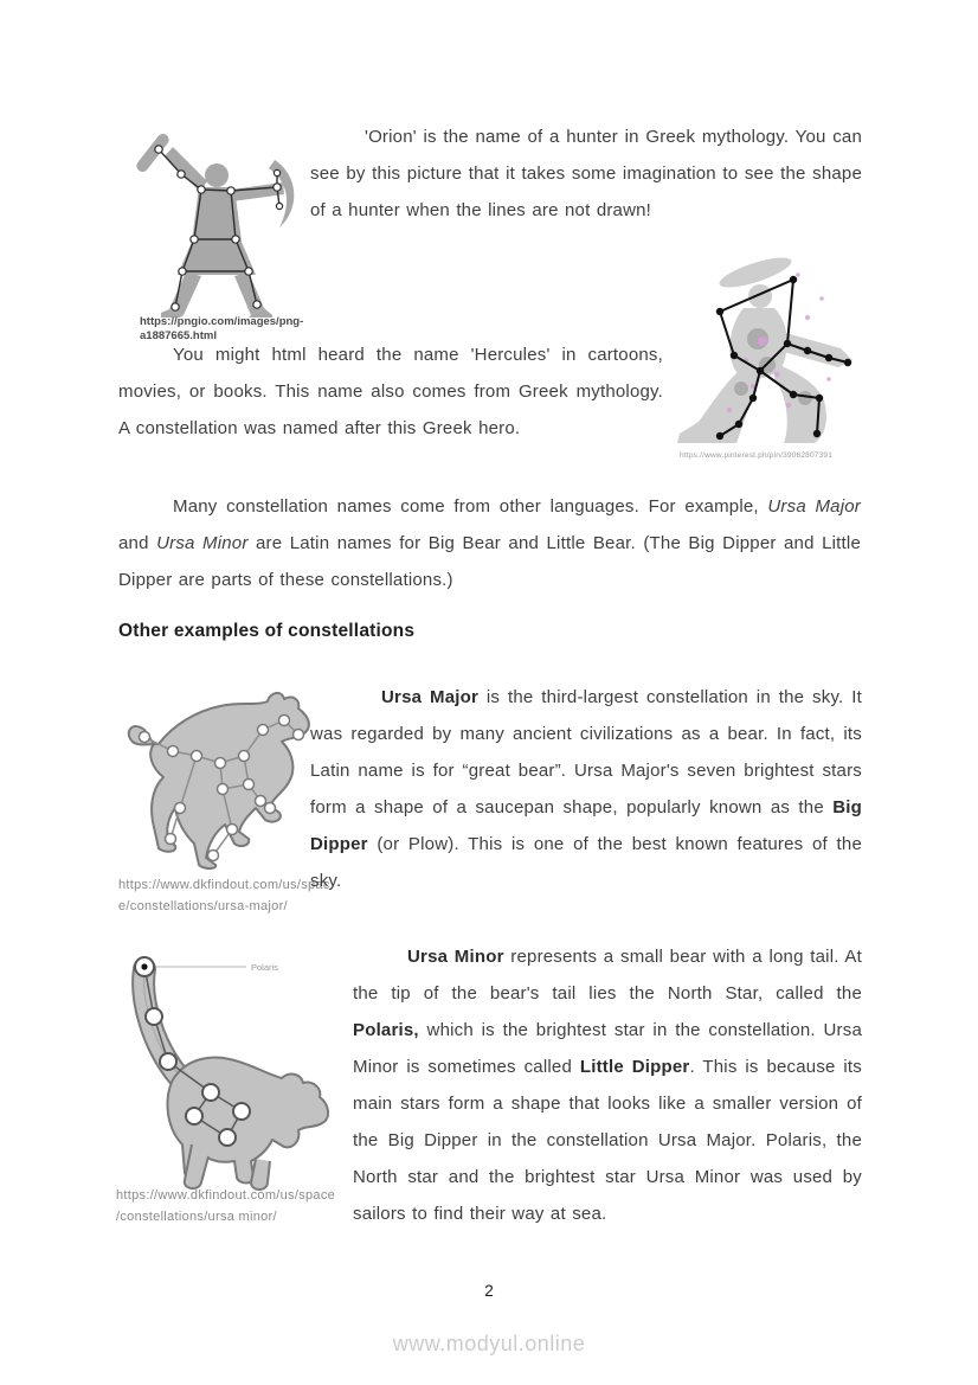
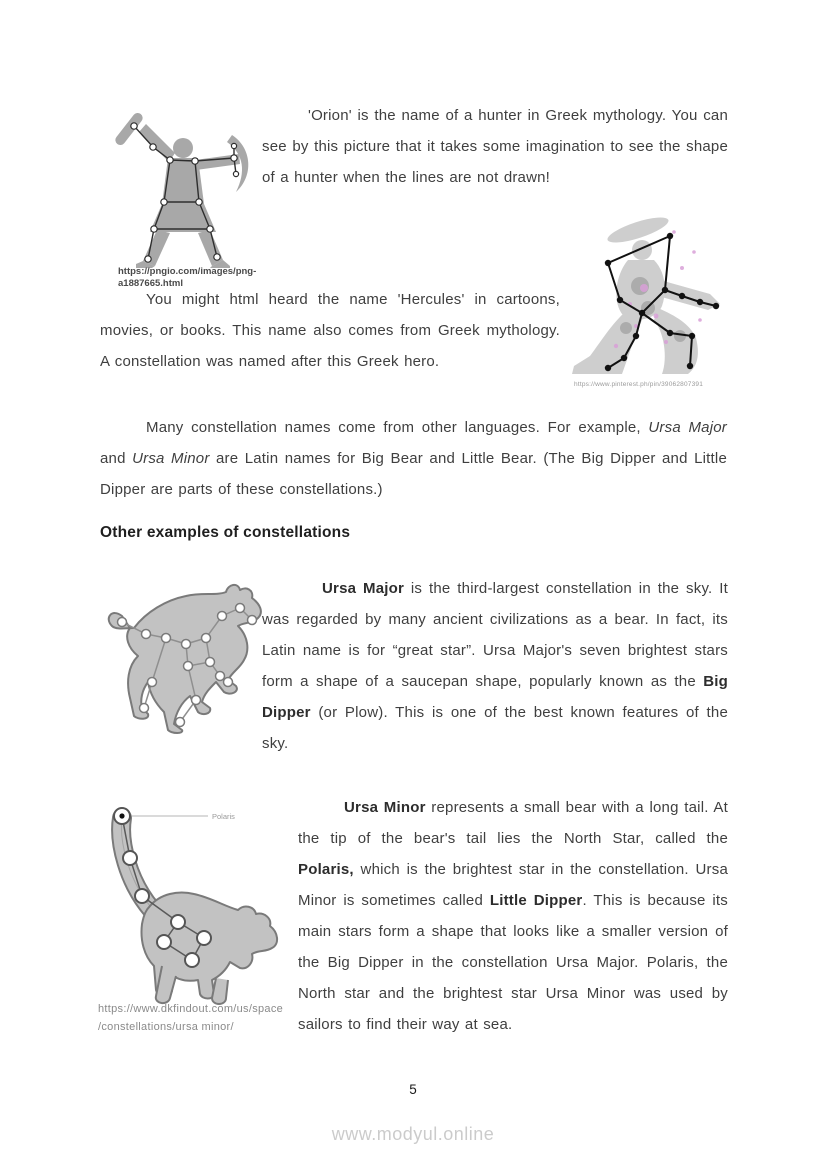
  https://pngio.com/images/png-a1887665.html
  'Orion' is the name of a hunter in Greek mythology. You can see by this picture that it takes some imagination to see the shape of a hunter when the lines are not drawn!
  You might html heard the name 'Hercules' in cartoons, movies, or books. This name also comes from Greek mythology. A constellation was named after this Greek hero.
  Many constellation names come from other languages. For example, Ursa Major and Ursa Minor are Latin names for Big Bear and Little Bear. (The Big Dipper and Little Dipper are parts of these constellations.)
  Other examples of constellations
- https://www.dkfindout.com/us/space/constellations/ursa-major/
- Ursa Major is the third-largest constellation in the sky. It was regarded by many ancient civilizations as a bear. In fact, its Latin name is for “great bear”. Ursa Major's seven brightest stars form a shape of a saucepan shape, popularly known as the Big Dipper (or Plow). This is one of the best known features of the sky.
+ Ursa Major is the third-largest constellation in the sky. It was regarded by many ancient civilizations as a bear. In fact, its Latin name is for “great star”. Ursa Major's seven brightest stars form a shape of a saucepan shape, popularly known as the Big Dipper (or Plow). This is one of the best known features of the sky.
  Polaris
  https://www.dkfindout.com/us/space/constellations/ursa minor/
  Ursa Minor represents a small bear with a long tail. At the tip of the bear's tail lies the North Star, called the Polaris, which is the brightest star in the constellation. Ursa Minor is sometimes called Little Dipper. This is because its main stars form a shape that looks like a smaller version of the Big Dipper in the constellation Ursa Major. Polaris, the North star and the brightest star Ursa Minor was used by sailors to find their way at sea.
- 2
+ 5
  www.modyul.online
